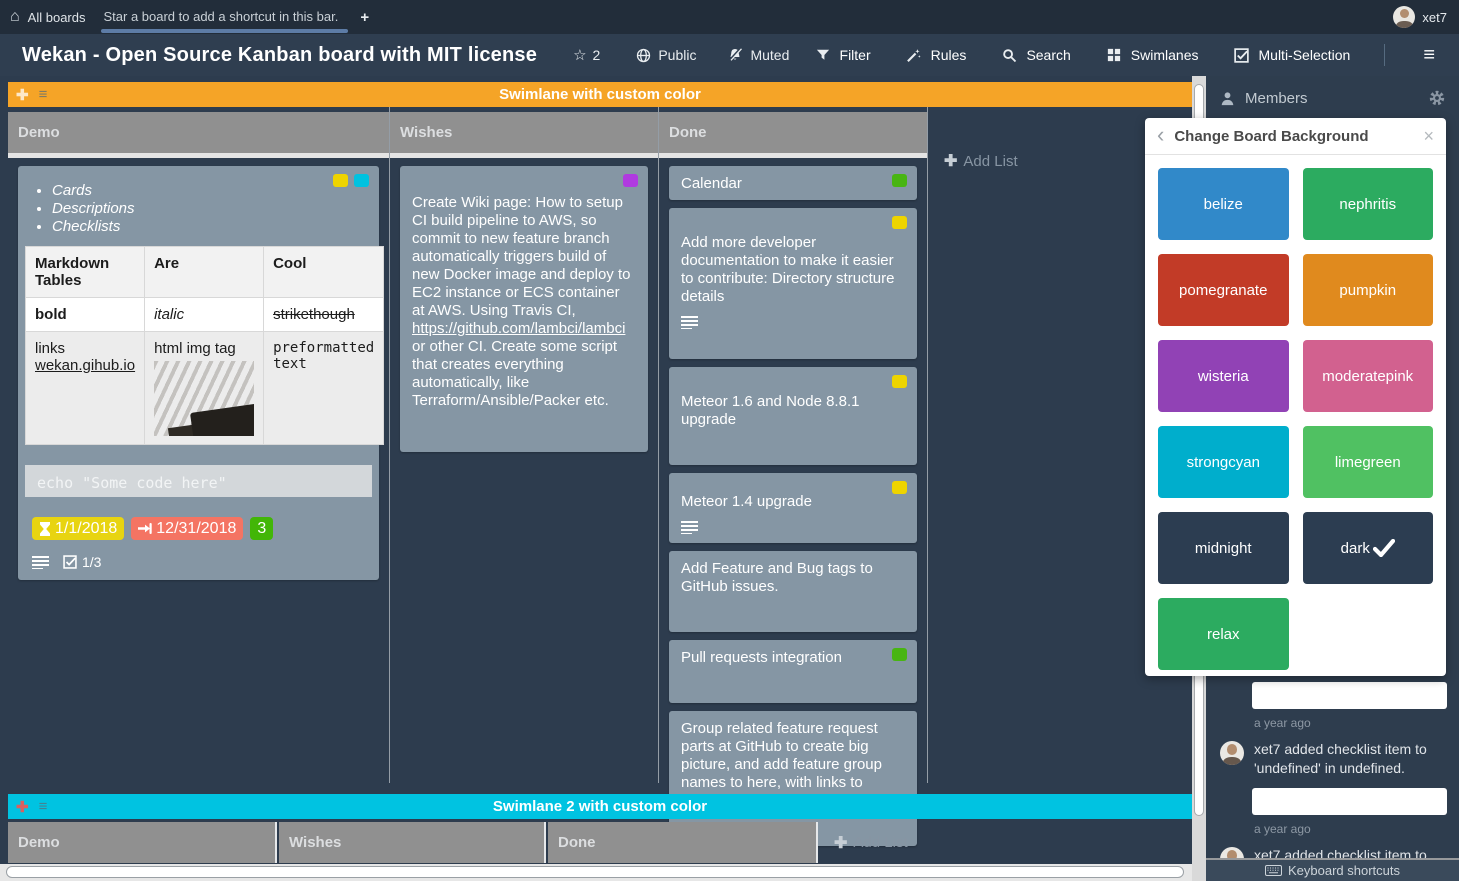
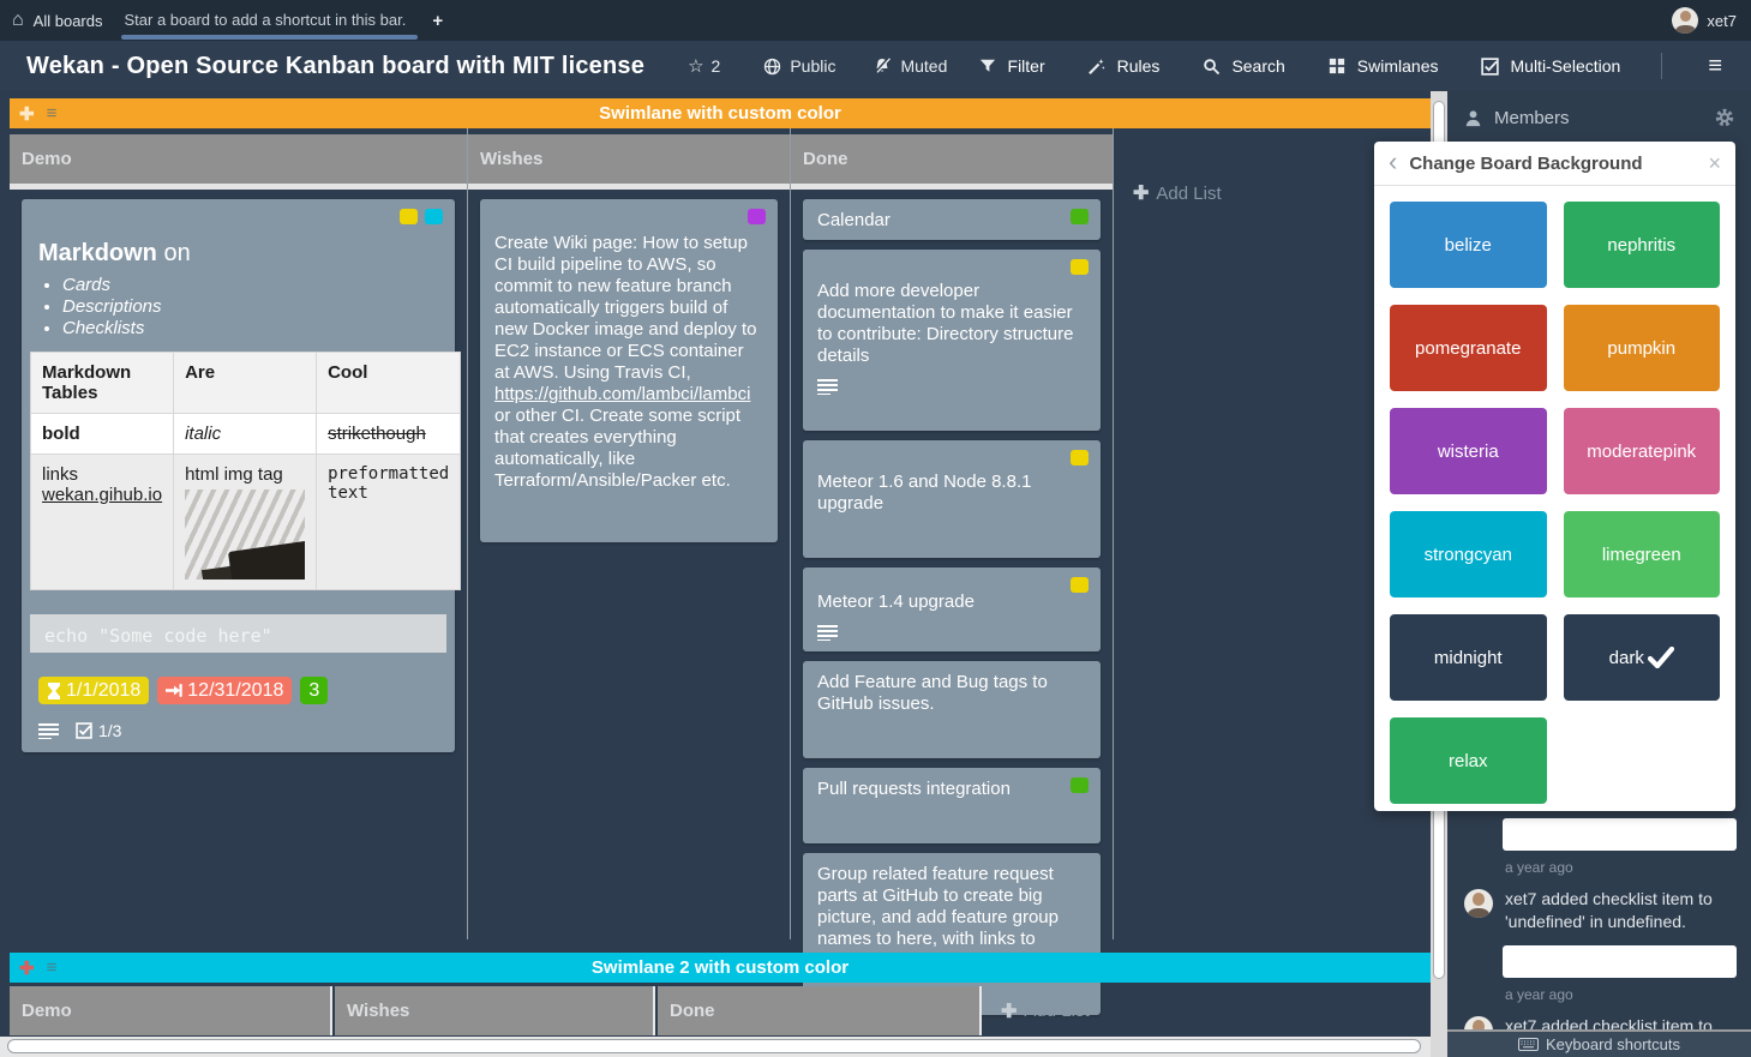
  ⌂
  All boards
  Star a board to add a shortcut in this bar.
  +
  xet7
  Wekan - Open Source Kanban board with MIT license
  ☆
  2
  Public
  Muted
  Filter
  Rules
  Search
  Swimlanes
  Multi-Selection
  ≡
  ✚
  ≡
  Swimlane with custom color
  Demo
+ Markdown on
  Cards
  Descriptions
  Checklists
  Markdown Tables	Are	Cool
  bold	italic	strikethough
  links wekan.gihub.io	html img tag	preformatted text
  echo "Some code here"
  1/1/2018
  12/31/2018
  3
  1/3
  Wishes
  Create Wiki page: How to setup CI build pipeline to AWS, so commit to new feature branch automatically triggers build of new Docker image and deploy to EC2 instance or ECS container at AWS. Using Travis CI, https://github.com/lambci/lambci or other CI. Create some script that creates everything automatically, like Terraform/Ansible/Packer etc.
  Done
  Calendar
  Add more developer documentation to make it easier to contribute: Directory structure details
  Meteor 1.6 and Node 8.8.1 upgrade
  Meteor 1.4 upgrade
  Add Feature and Bug tags to GitHub issues.
  Pull requests integration
  Group related feature request parts at GitHub to create big picture, and add feature group names to here, with links to
  ✚
  Add List
  ✚
  ≡
  Swimlane 2 with custom color
  Demo
  Wishes
  Done
  ✚
  Add List
  Members
  a year ago
  xet7 added checklist item to 'undefined' in undefined.
  a year ago
  xet7 added checklist item to
  Keyboard shortcuts
  ‹
  Change Board Background
  ×
  belize
  nephritis
  pomegranate
  pumpkin
  wisteria
  moderatepink
  strongcyan
  limegreen
  midnight
  dark
  relax
